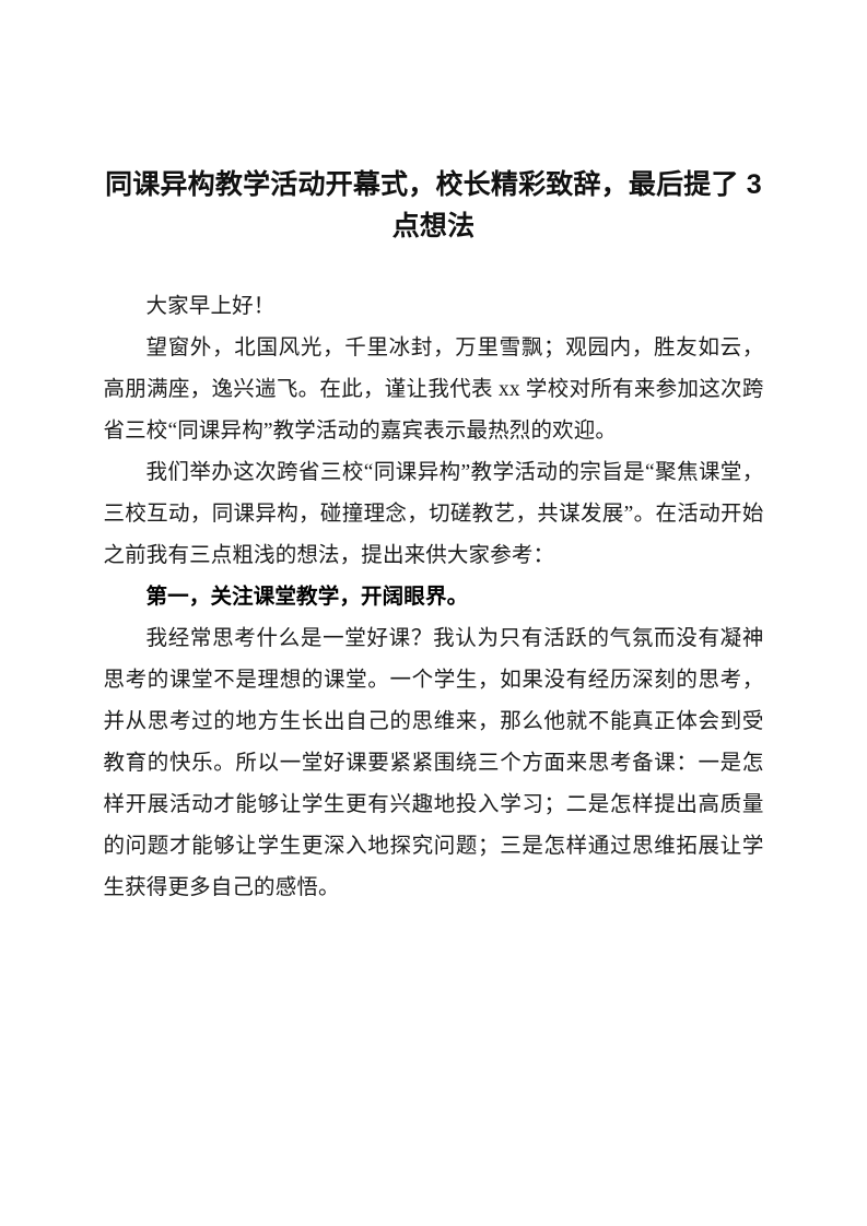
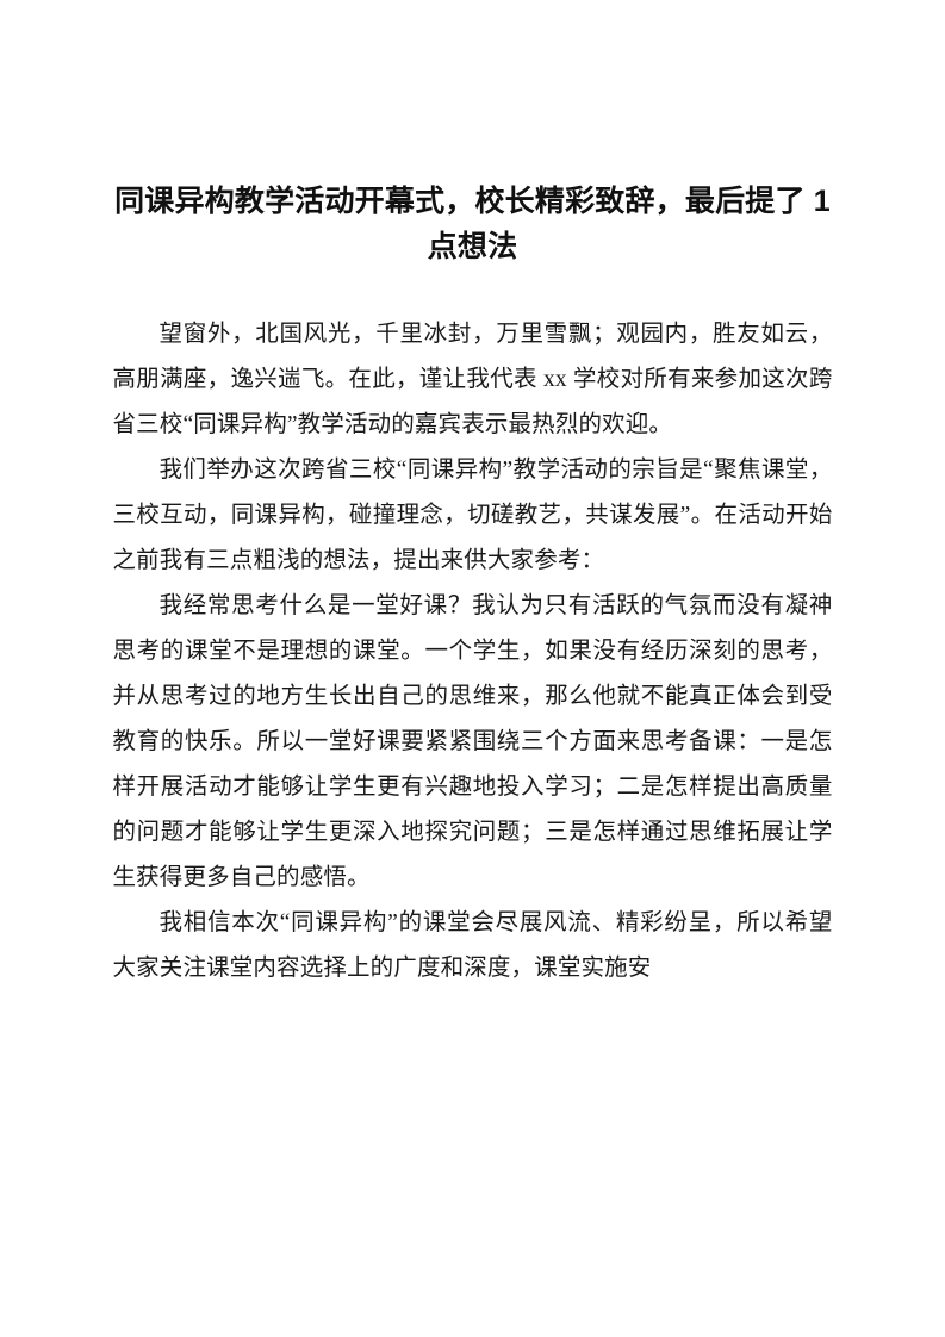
- 同课异构教学活动开幕式，校长精彩致辞，最后提了 3 点想法
+ 同课异构教学活动开幕式，校长精彩致辞，最后提了 1 点想法
- 大家早上好！
  望窗外，北国风光，千里冰封，万里雪飘；观园内，胜友如云，高朋满座，逸兴遄飞。在此，谨让我代表 xx 学校对所有来参加这次跨省三校“同课异构”教学活动的嘉宾表示最热烈的欢迎。
  我们举办这次跨省三校“同课异构”教学活动的宗旨是“聚焦课堂，三校互动，同课异构，碰撞理念，切磋教艺，共谋发展”。在活动开始之前我有三点粗浅的想法，提出来供大家参考：
- 第一，关注课堂教学，开阔眼界。
  我经常思考什么是一堂好课？我认为只有活跃的气氛而没有凝神思考的课堂不是理想的课堂。一个学生，如果没有经历深刻的思考，并从思考过的地方生长出自己的思维来，那么他就不能真正体会到受教育的快乐。所以一堂好课要紧紧围绕三个方面来思考备课：一是怎样开展活动才能够让学生更有兴趣地投入学习；二是怎样提出高质量的问题才能够让学生更深入地探究问题；三是怎样通过思维拓展让学生获得更多自己的感悟。
+ 我相信本次“同课异构”的课堂会尽展风流、精彩纷呈，所以希望大家关注课堂内容选择上的广度和深度，课堂实施安
